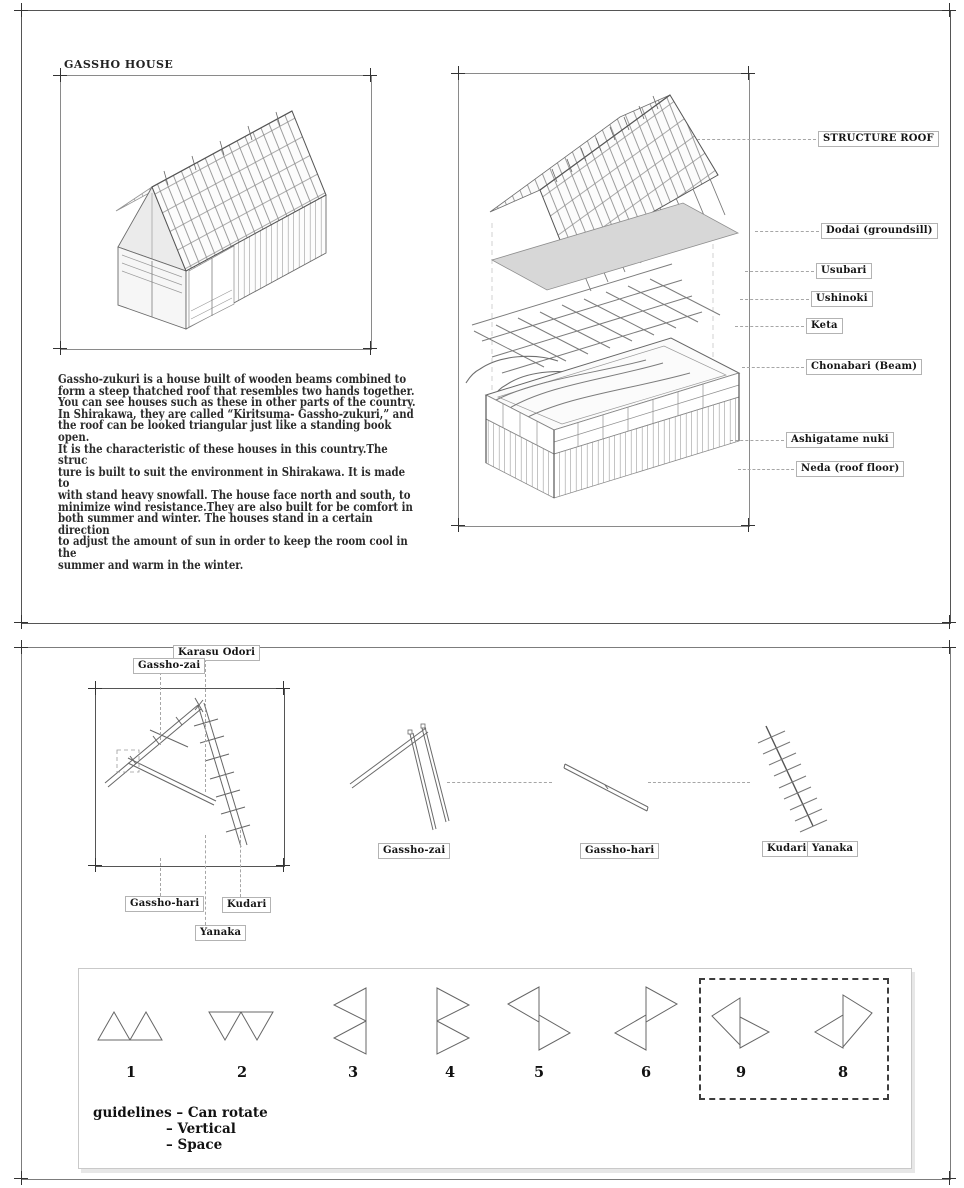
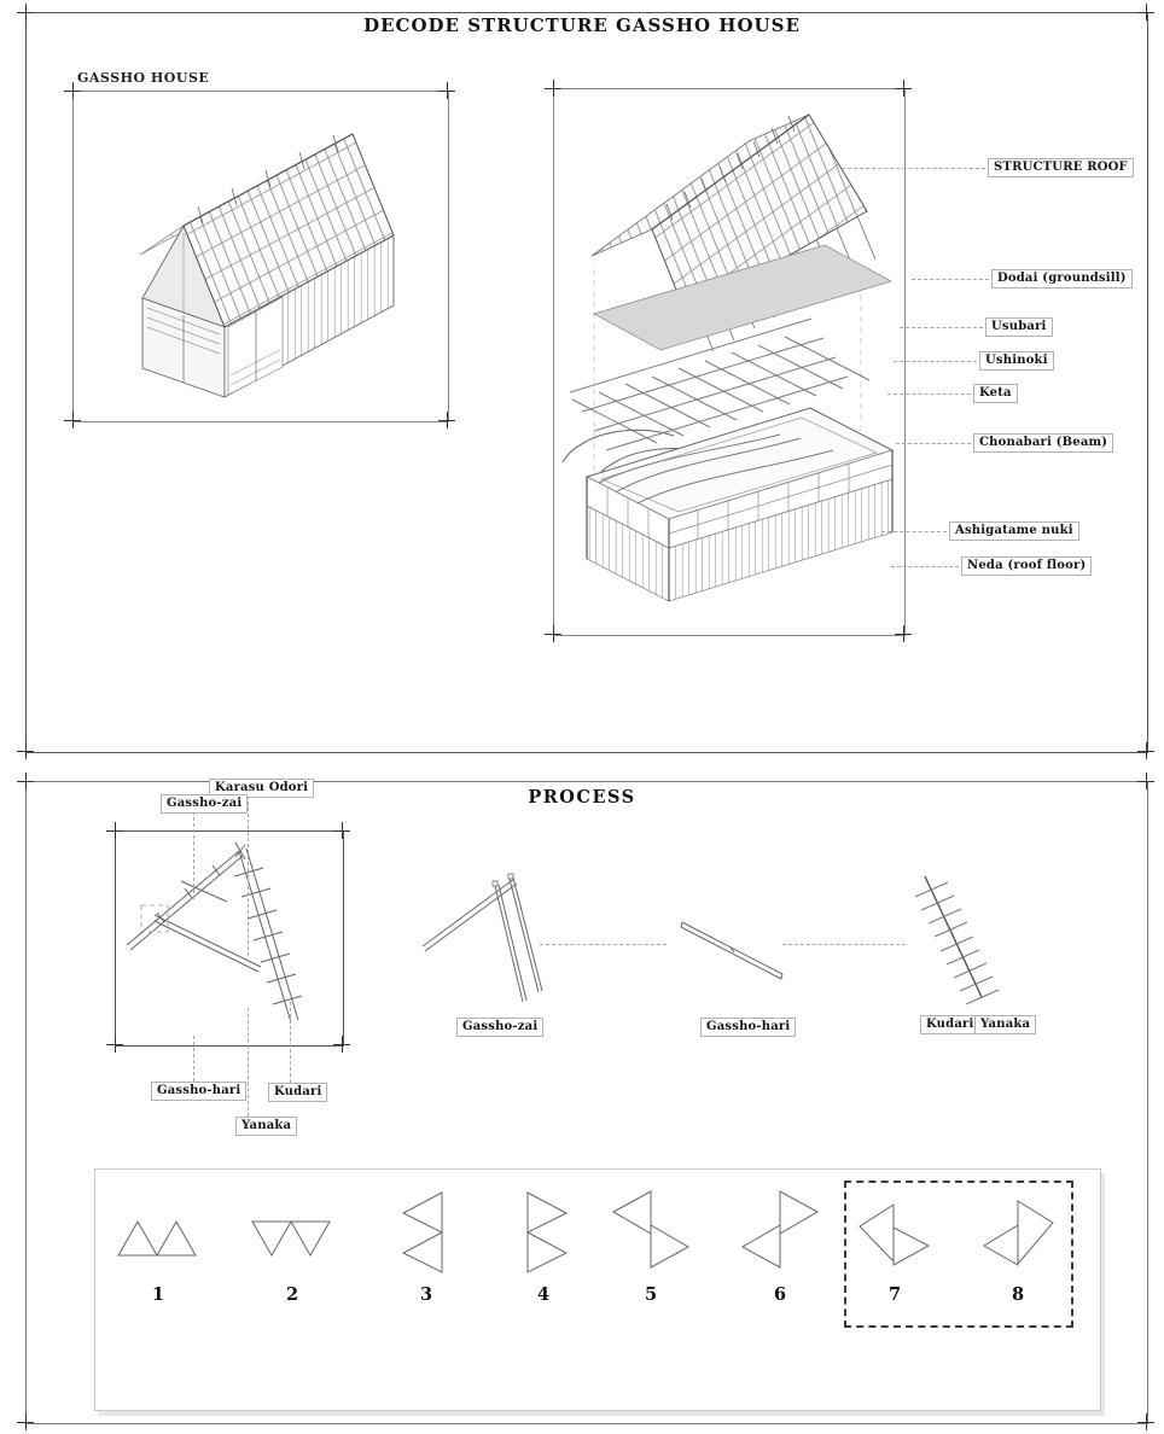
+ DECODE STRUCTURE GASSHO HOUSE
  GASSHO HOUSE
- Gassho-zukuri is a house built of wooden beams combined to
- form a steep thatched roof that resembles two hands together.
- You can see houses such as these in other parts of the country.
- In Shirakawa, they are called “Kiritsuma- Gassho-zukuri,” and
- the roof can be looked triangular just like a standing book open.
- It is the characteristic of these houses in this country.The struc
- ture is built to suit the environment in Shirakawa. It is made to
- with stand heavy snowfall. The house face north and south, to
- minimize wind resistance.They are also built for be comfort in
- both summer and winter. The houses stand in a certain direction
- to adjust the amount of sun in order to keep the room cool in the
- summer and warm in the winter.
  STRUCTURE ROOF
  Dodai (groundsill)
  Usubari
  Ushinoki
  Keta
  Chonabari (Beam)
  Ashigatame nuki
  Neda (roof floor)
+ PROCESS
  Karasu Odori
  Gassho-zai
  Gassho-hari
  Kudari
  Yanaka
  Gassho-zai
  Gassho-hari
  Kudari
  Yanaka
  1
  2
  3
  4
  5
  6
- 9
+ 7
  8
- guidelines – Can rotate
- – Vertical
- – Space
